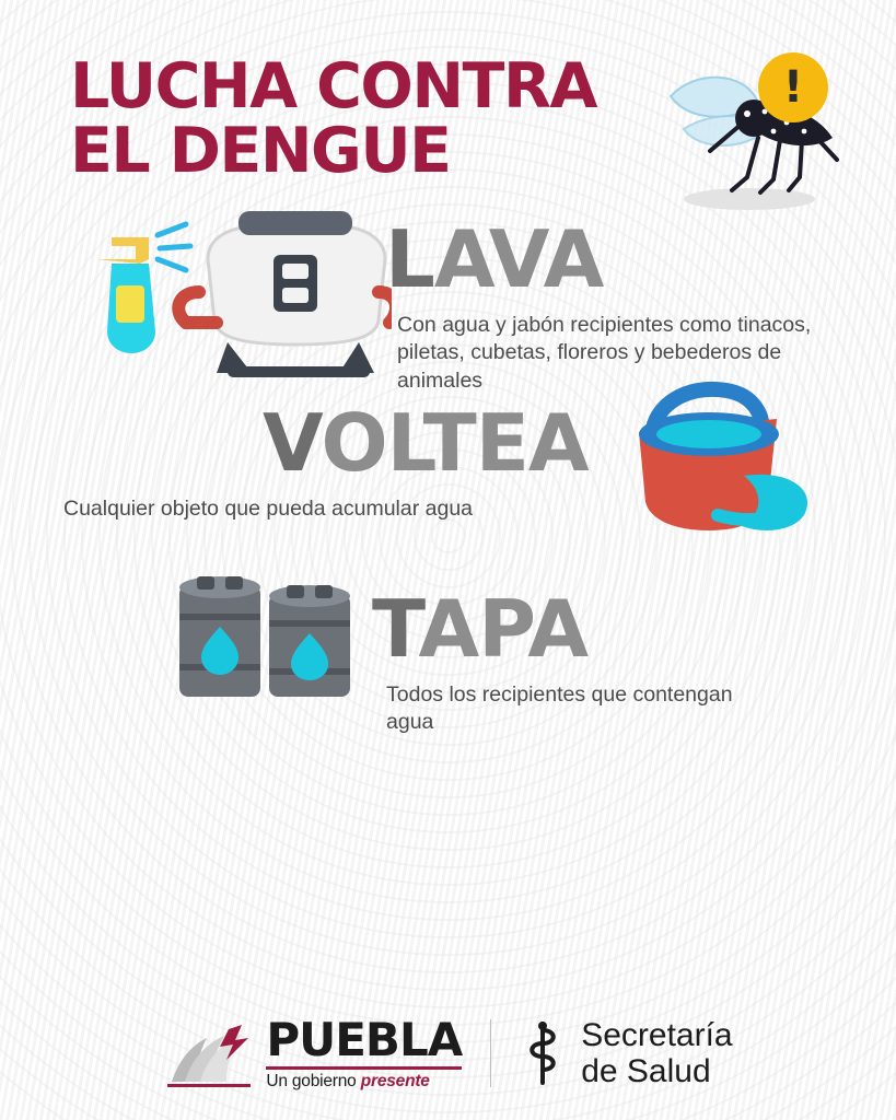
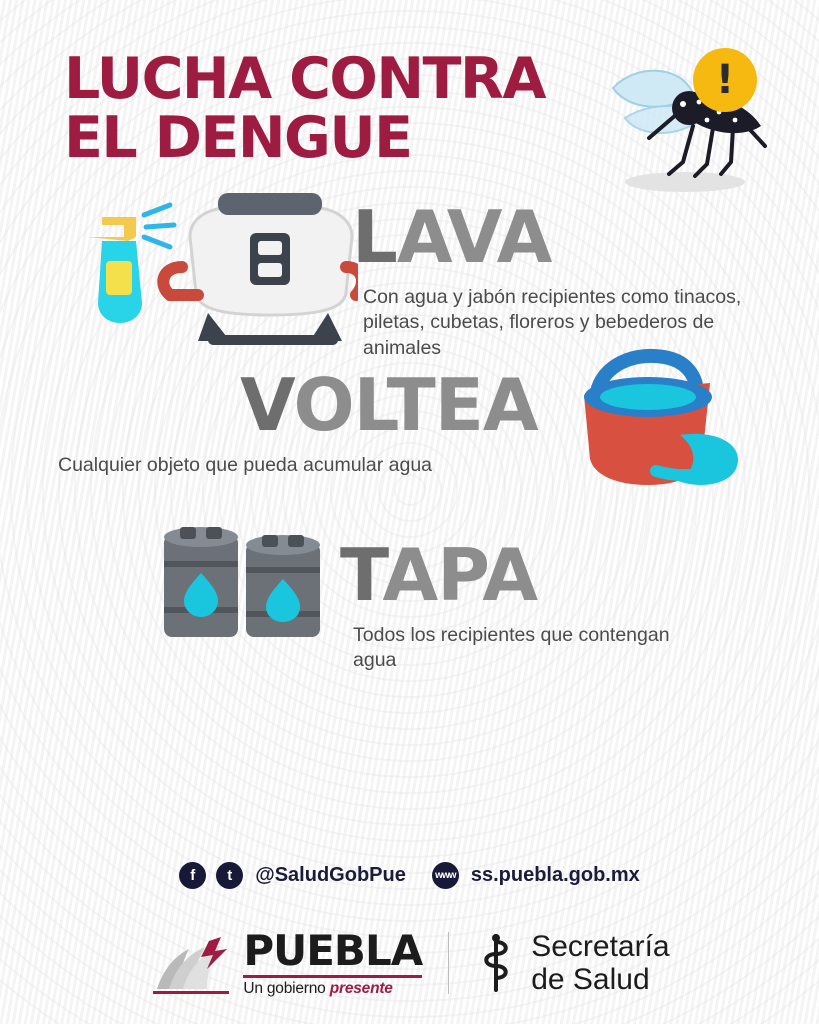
  LUCHA CONTRA
  EL DENGUE
  !
  LAVA
  Con agua y jabón recipientes como tinacos, piletas, cubetas, floreros y bebederos de animales
  VOLTEA
  Cualquier objeto que pueda acumular agua
  TAPA
  Todos los recipientes que contengan agua
+ f
+ t
+ @SaludGobPue
+ www
+ ss.puebla.gob.mx
  PUEBLA
  Un gobierno presente
  Secretaría
  de Salud
